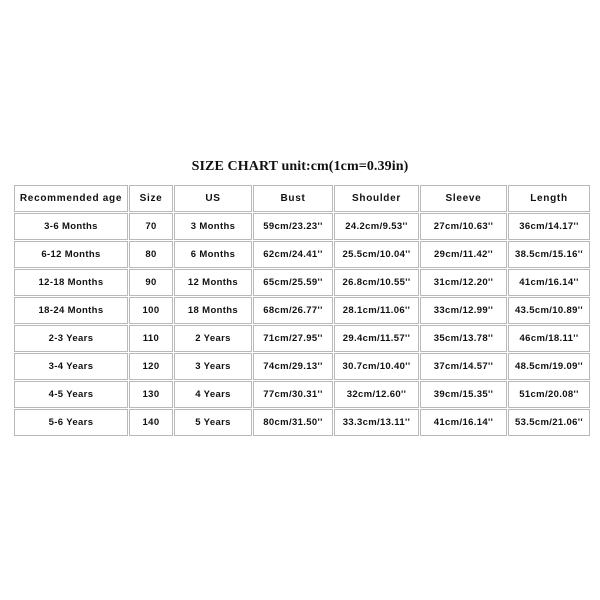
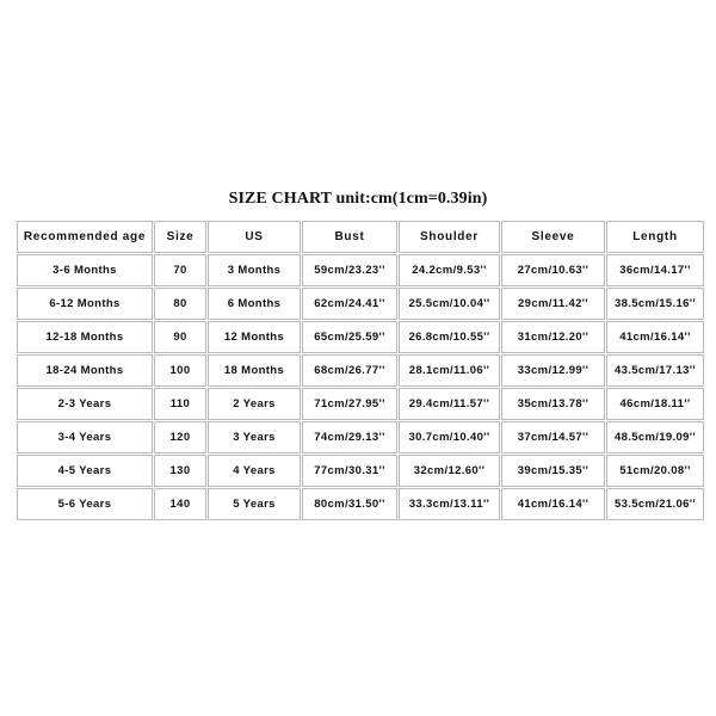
  SIZE CHART unit:cm(1cm=0.39in)
  Recommended age	Size	US	Bust	Shoulder	Sleeve	Length
  3-6 Months	70	3 Months	59cm/23.23''	24.2cm/9.53''	27cm/10.63''	36cm/14.17''
  6-12 Months	80	6 Months	62cm/24.41''	25.5cm/10.04''	29cm/11.42''	38.5cm/15.16''
  12-18 Months	90	12 Months	65cm/25.59''	26.8cm/10.55''	31cm/12.20''	41cm/16.14''
- 18-24 Months	100	18 Months	68cm/26.77''	28.1cm/11.06''	33cm/12.99''	43.5cm/10.89''
+ 18-24 Months	100	18 Months	68cm/26.77''	28.1cm/11.06''	33cm/12.99''	43.5cm/17.13''
  2-3 Years	110	2 Years	71cm/27.95''	29.4cm/11.57''	35cm/13.78''	46cm/18.11''
  3-4 Years	120	3 Years	74cm/29.13''	30.7cm/10.40''	37cm/14.57''	48.5cm/19.09''
  4-5 Years	130	4 Years	77cm/30.31''	32cm/12.60''	39cm/15.35''	51cm/20.08''
  5-6 Years	140	5 Years	80cm/31.50''	33.3cm/13.11''	41cm/16.14''	53.5cm/21.06''
